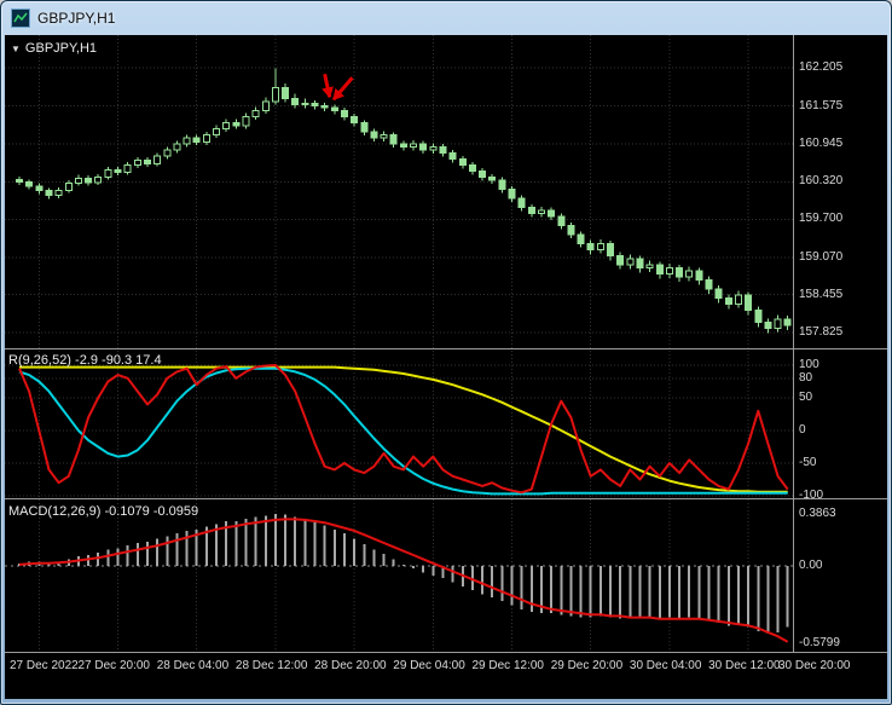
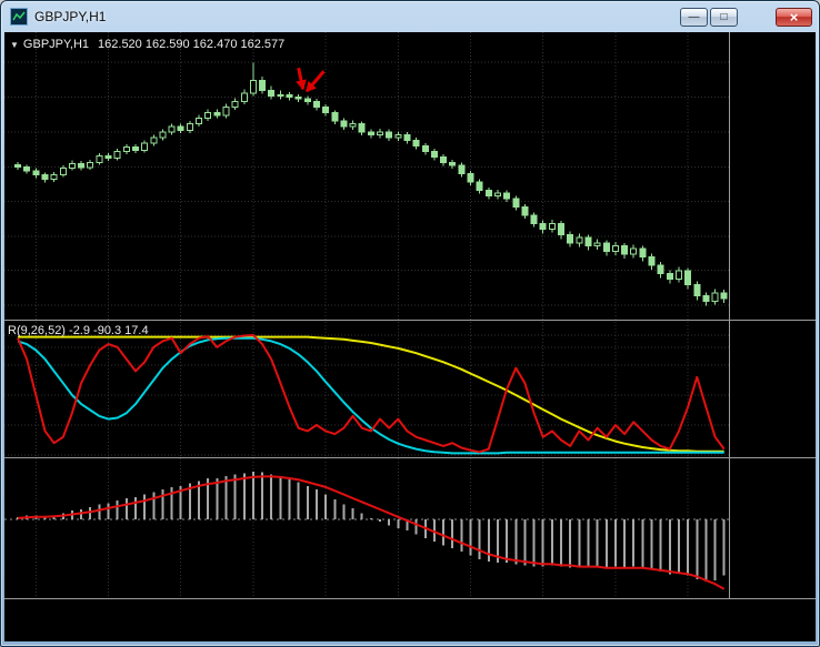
  GBPJPY,H1
+ —
+ □
+ ×
  ▼
  GBPJPY,H1
+ 162.520 162.590 162.470 162.577
  R(9,26,52) -2.9 -90.3 17.4
- MACD(12,26,9) -0.1079 -0.0959
- 162.205
- 161.575
- 160.945
- 160.320
- 159.700
- 159.070
- 158.455
- 157.825
- 100
- 80
- 50
- 0
- -50
- -100
- 0.3863
- 0.00
- -0.5799
- 27 Dec 2022
- 27 Dec 20:00
- 28 Dec 04:00
- 28 Dec 12:00
- 28 Dec 20:00
- 29 Dec 04:00
- 29 Dec 12:00
- 29 Dec 20:00
- 30 Dec 04:00
- 30 Dec 12:00
- 30 Dec 20:00
